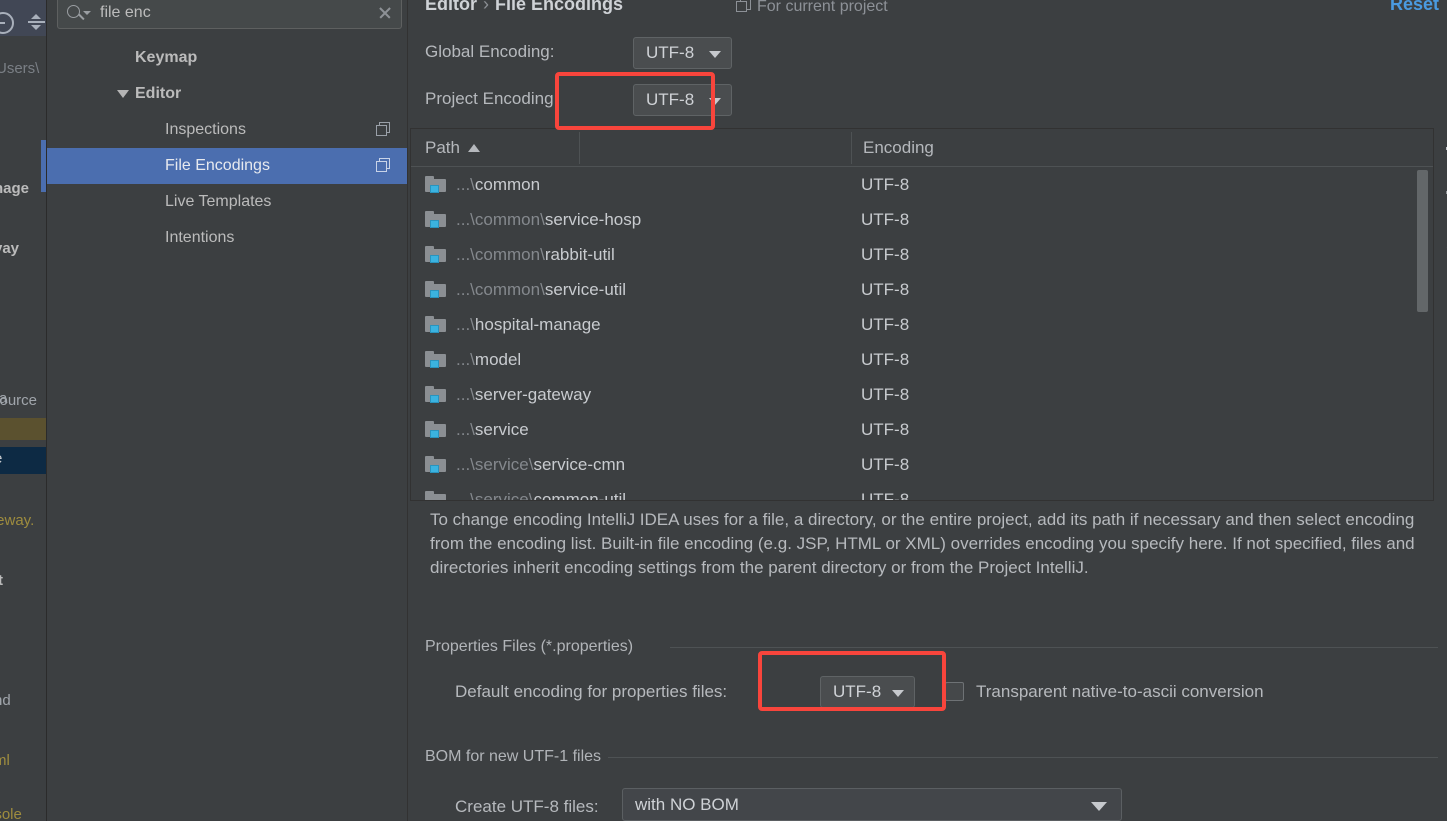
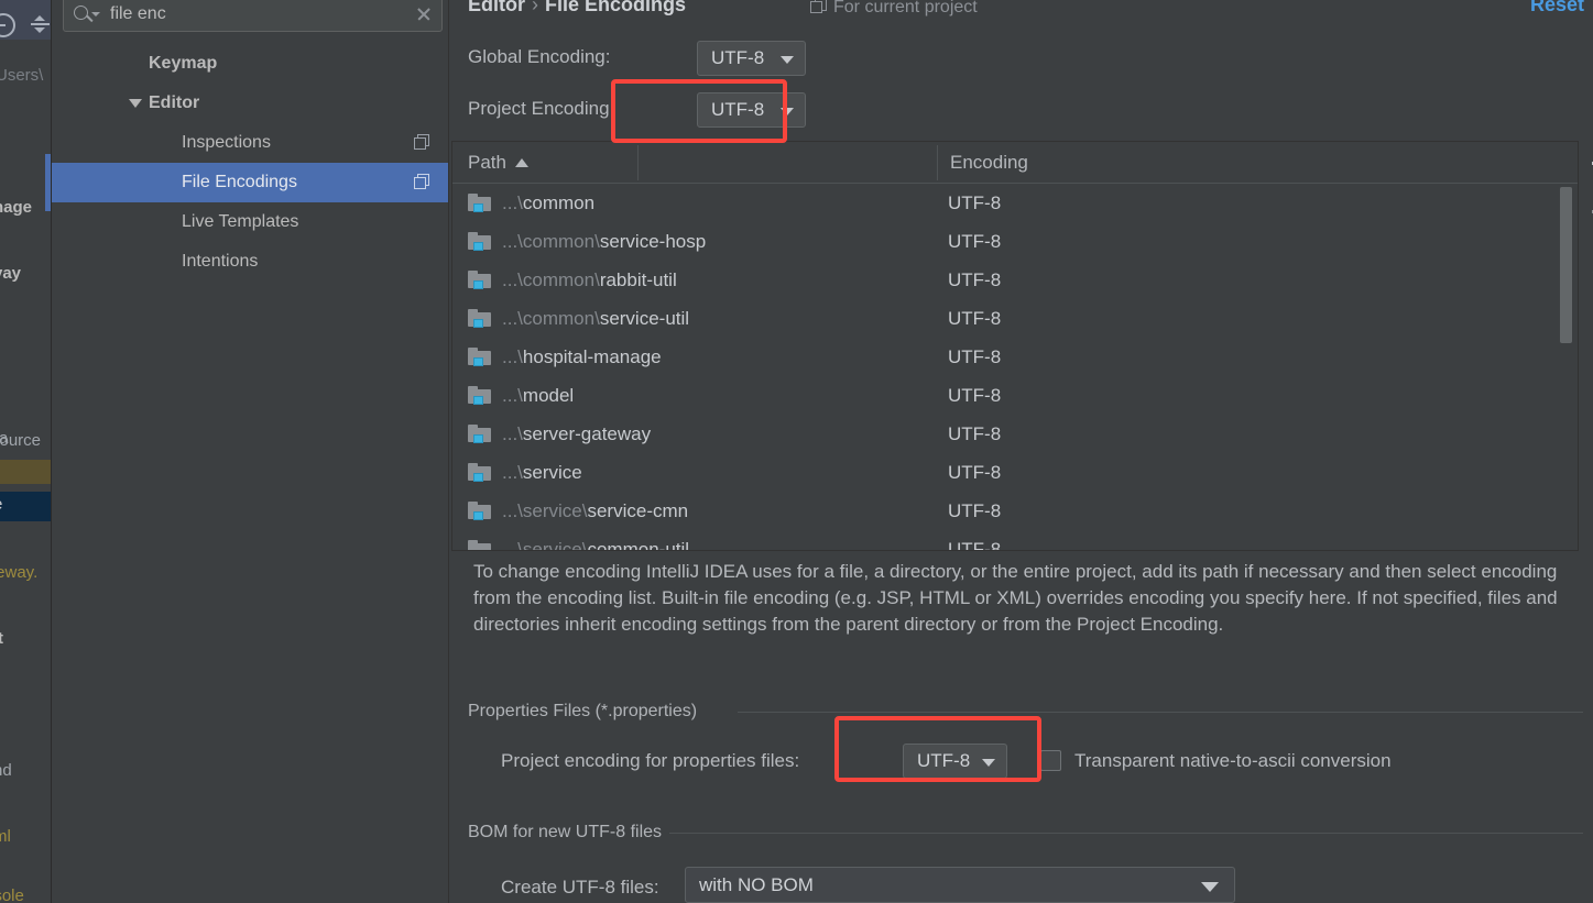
  Users\
  age
  ource
  eway.
  t
  ml
  file enc
  Keymap
  Editor
  Inspections
  File Encodings
  Live Templates
  Intentions
  Editor › File Encodings
  For current project
  Reset
  Global Encoding:
  UTF-8
  Project Encoding:
  UTF-8
  Path
  Encoding
  ...\common
  UTF-8
  ...\common\service-hosp
  UTF-8
  ...\common\rabbit-util
  UTF-8
  ...\common\service-util
  UTF-8
  ...\hospital-manage
  UTF-8
  ...\model
  UTF-8
  ...\server-gateway
  UTF-8
  ...\service
  UTF-8
  ...\service\service-cmn
  UTF-8
  ...\service\common-util
  UTF-8
- To change encoding IntelliJ IDEA uses for a file, a directory, or the entire project, add its path if necessary and then select encoding from the encoding list. Built-in file encoding (e.g. JSP, HTML or XML) overrides encoding you specify here. If not specified, files and directories inherit encoding settings from the parent directory or from the Project IntelliJ.
+ To change encoding IntelliJ IDEA uses for a file, a directory, or the entire project, add its path if necessary and then select encoding from the encoding list. Built-in file encoding (e.g. JSP, HTML or XML) overrides encoding you specify here. If not specified, files and directories inherit encoding settings from the parent directory or from the Project Encoding.
  Properties Files (*.properties)
- Default encoding for properties files:
+ Project encoding for properties files:
  UTF-8
  Transparent native-to-ascii conversion
- BOM for new UTF-1 files
+ BOM for new UTF-8 files
  Create UTF-8 files:
  with NO BOM
